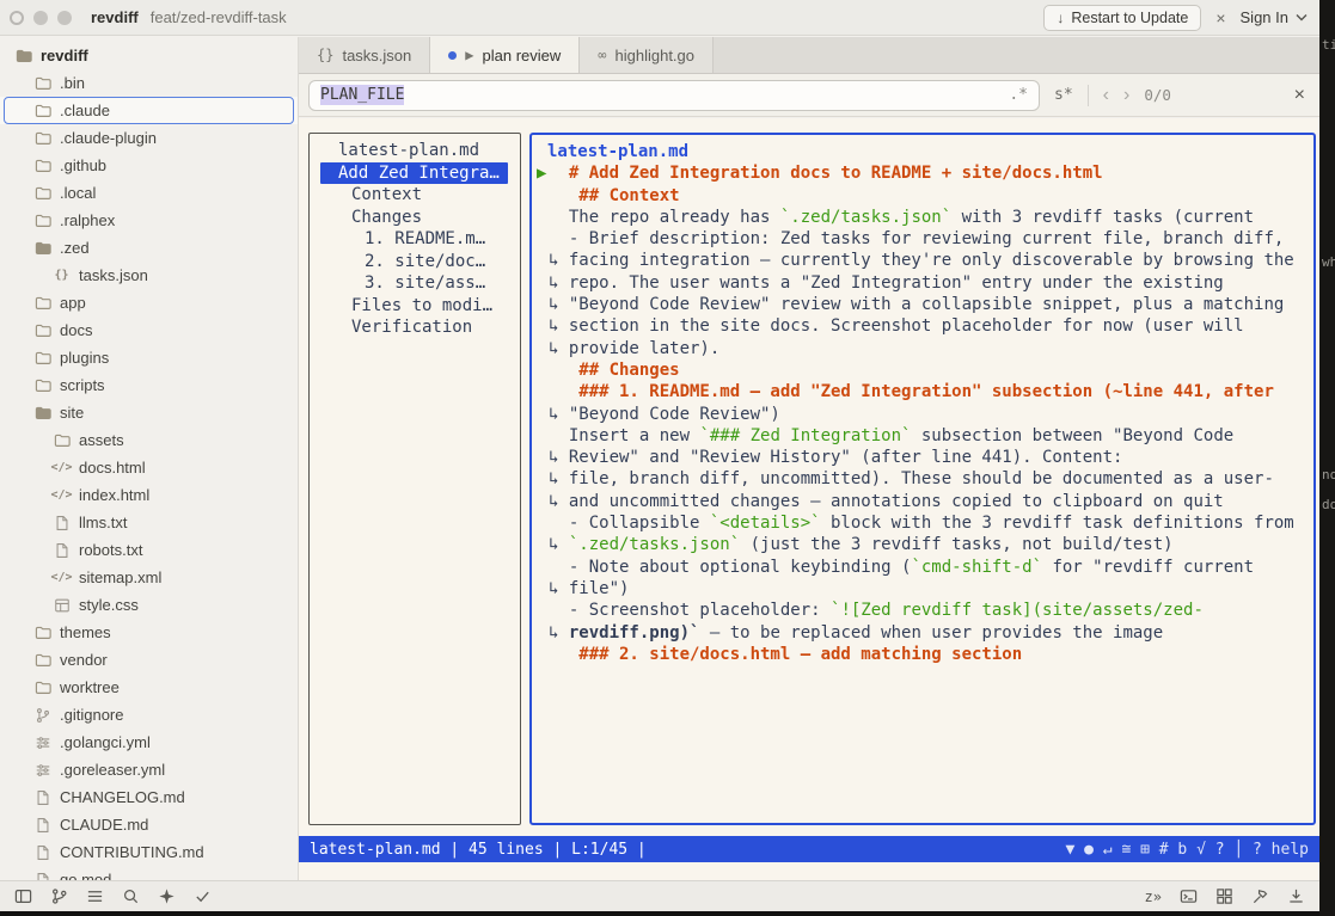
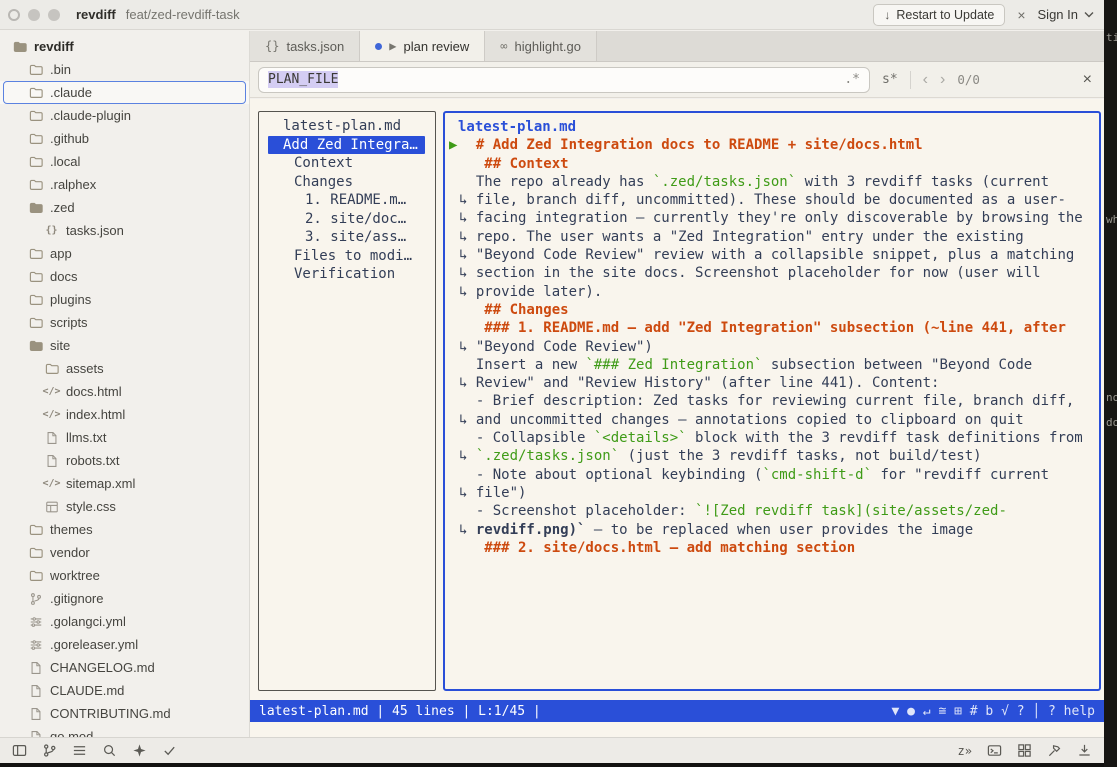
  revdiff
  feat/zed-revdiff-task
  ↓
  Restart to Update
  ×
  Sign In
  revdiff
  .bin
  .claude
  .claude-plugin
  .github
  .local
  .ralphex
  .zed
  {}
  tasks.json
  app
  docs
  plugins
  scripts
  site
  assets
  </>
  docs.html
  </>
  index.html
  llms.txt
  robots.txt
  </>
  sitemap.xml
  style.css
  themes
  vendor
  worktree
  .gitignore
  .golangci.yml
  .goreleaser.yml
  CHANGELOG.md
  CLAUDE.md
  CONTRIBUTING.md
  {}
  tasks.json
  ▶
  plan review
  ∞
  highlight.go
  PLAN_FILE
  .*
  s*
  ‹
  ›
  0/0
  ×
  latest-plan.md
  Add Zed Integra…
  Context
  Changes
  1. README.m…
  2. site/doc…
  3. site/ass…
  Files to modi…
  Verification
  latest-plan.md
  ▶
  # Add Zed Integration docs to README + site/docs.html
  ## Context
  The repo already has
  `.zed/tasks.json`
  with 3 revdiff tasks (current
- - Brief description: Zed tasks for reviewing current file, branch diff,
+ ↳ file, branch diff, uncommitted). These should be documented as a user-
  ↳ facing integration — currently they're only discoverable by browsing the
  ↳ repo. The user wants a "Zed Integration" entry under the existing
  ↳ "Beyond Code Review" review with a collapsible snippet, plus a matching
  ↳ section in the site docs. Screenshot placeholder for now (user will
  ↳ provide later).
  ## Changes
  ### 1. README.md — add "Zed Integration" subsection (~line 441, after
  ↳ "Beyond Code Review")
  Insert a new
  `### Zed Integration`
  subsection between "Beyond Code
  ↳ Review" and "Review History" (after line 441). Content:
- ↳ file, branch diff, uncommitted). These should be documented as a user-
+ - Brief description: Zed tasks for reviewing current file, branch diff,
  ↳ and uncommitted changes — annotations copied to clipboard on quit
  - Collapsible
  `<details>`
  block with the 3 revdiff task definitions from
  ↳
  `.zed/tasks.json`
  (just the 3 revdiff tasks, not build/test)
  - Note about optional keybinding (
  `cmd-shift-d`
  for "revdiff current
  ↳ file")
  - Screenshot placeholder:
  `![Zed revdiff task](site/assets/zed-
  ↳
  revdiff.png)`
  — to be replaced when user provides the image
  ### 2. site/docs.html — add matching section
  latest-plan.md | 45 lines | L:1/45 |
  ▼ ● ↵ ≅ ⊞ # b √ ? │ ? help
  z»
  wh
  no
  do
